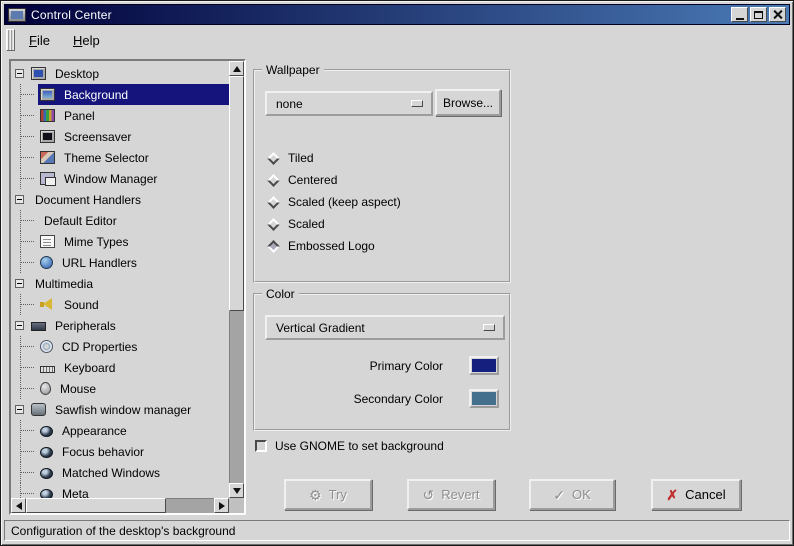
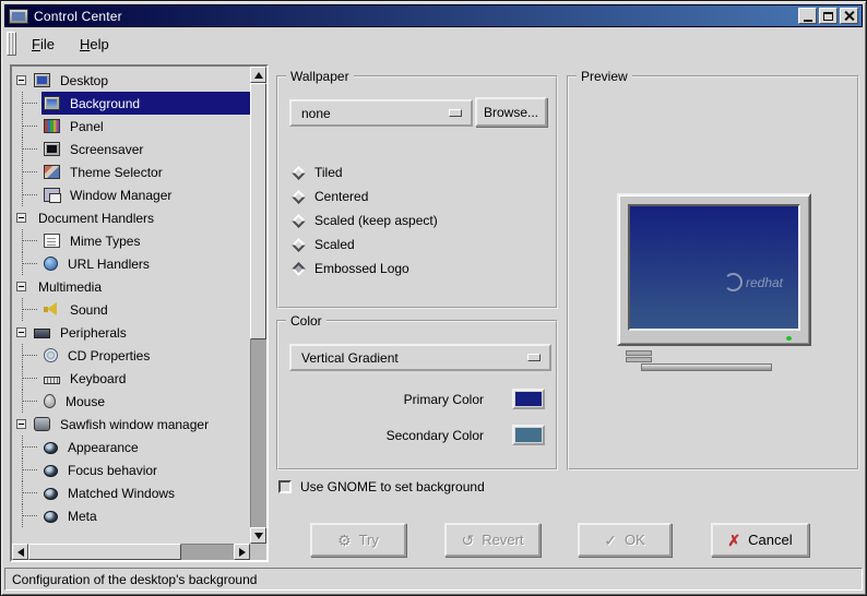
  Control Center
  File
  Help
  Desktop
  Background
  Panel
  Screensaver
  Theme Selector
  Window Manager
  Document Handlers
- Default Editor
  Mime Types
  URL Handlers
  Multimedia
  Sound
  Peripherals
  CD Properties
  Keyboard
  Mouse
  Sawfish window manager
  Appearance
  Focus behavior
  Matched Windows
  Meta
  Wallpaper
  none
  Browse...
  Tiled
  Centered
  Scaled (keep aspect)
  Scaled
  Embossed Logo
  Color
  Vertical Gradient
  Primary Color
  Secondary Color
+ Preview
+ redhat
  Use GNOME to set background
  ⚙
  Try
  ↺
  Revert
  ✓
  OK
  ✗
  Cancel
  Configuration of the desktop's background
